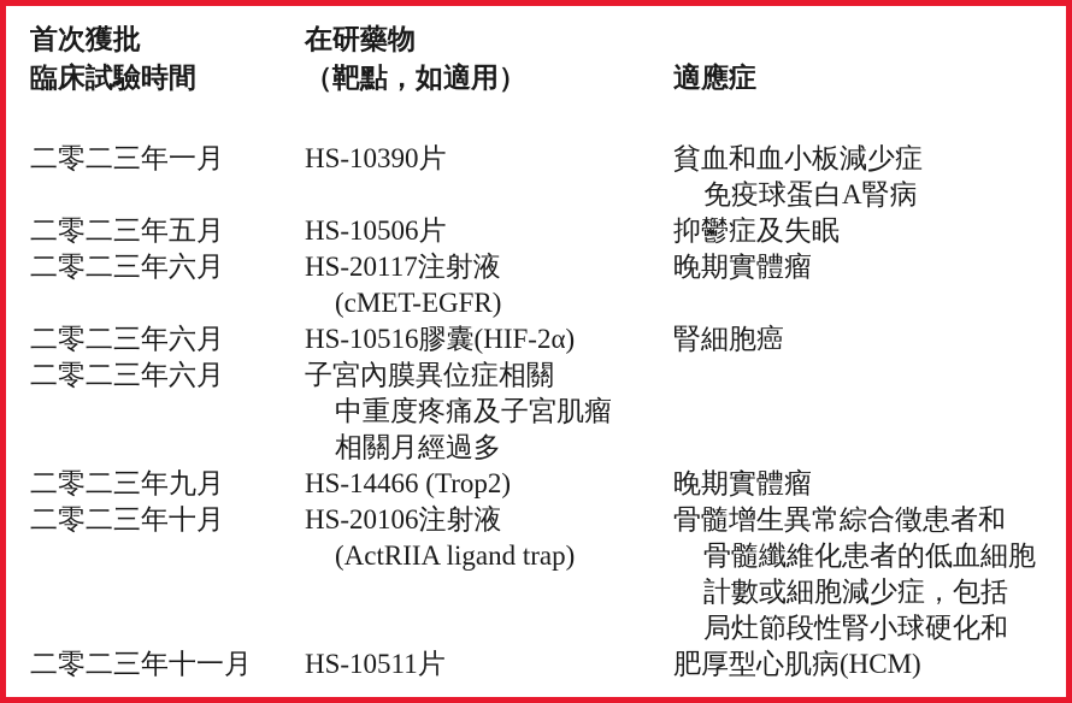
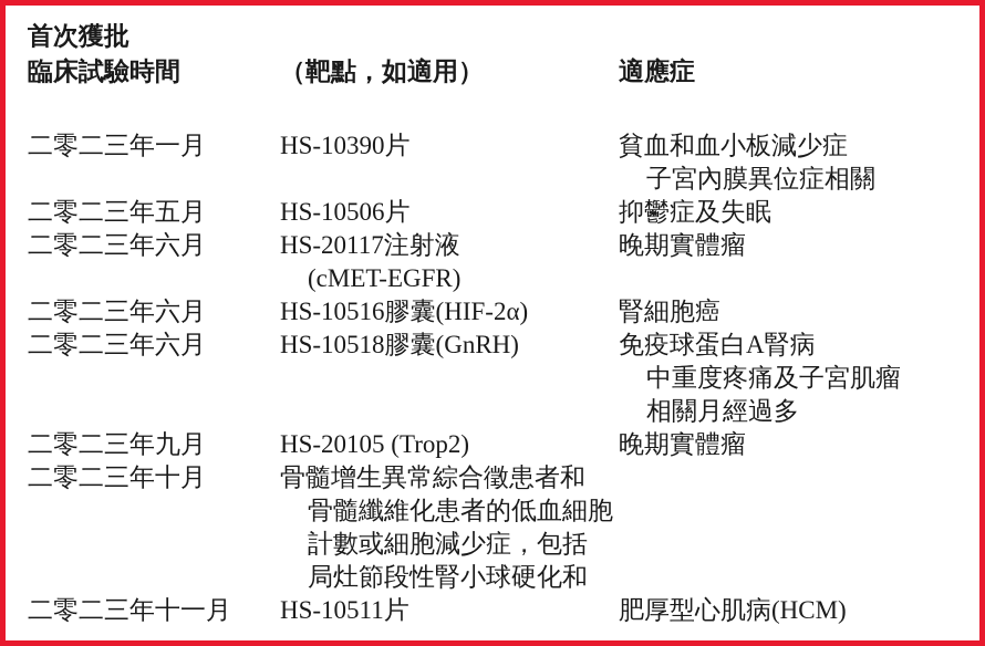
  首次獲批
  臨床試驗時間
- 在研藥物
  （靶點，如適用）
  適應症
  二零二三年一月
  HS-10390片
  貧血和血小板減少症
- 免疫球蛋白A腎病
+ 子宮內膜異位症相關
  二零二三年五月
  HS-10506片
  抑鬱症及失眠
  二零二三年六月
  HS-20117注射液
  (cMET-EGFR)
  晚期實體瘤
  二零二三年六月
  HS-10516膠囊(HIF-2α)
  腎細胞癌
  二零二三年六月
+ HS-10518膠囊(GnRH)
- 子宮內膜異位症相關
+ 免疫球蛋白A腎病
  中重度疼痛及子宮肌瘤
  相關月經過多
  二零二三年九月
- HS-14466 (Trop2)
+ HS-20105 (Trop2)
  晚期實體瘤
  二零二三年十月
- HS-20106注射液
- (ActRIIA ligand trap)
  骨髓增生異常綜合徵患者和
  骨髓纖維化患者的低血細胞
  計數或細胞減少症，包括
  局灶節段性腎小球硬化和
  二零二三年十一月
  HS-10511片
  肥厚型心肌病(HCM)
